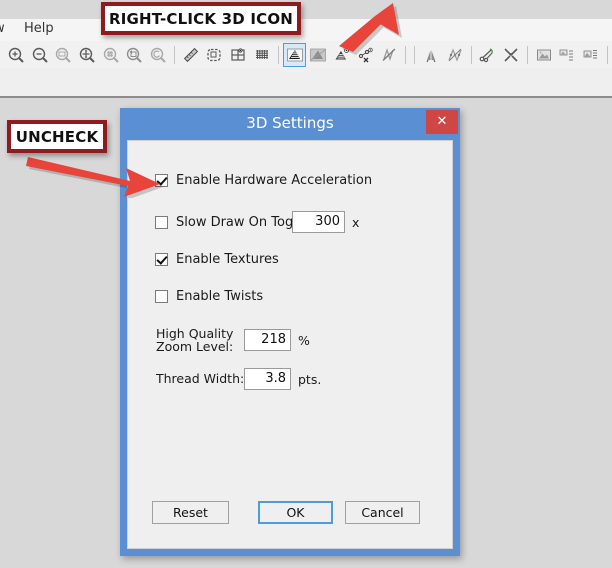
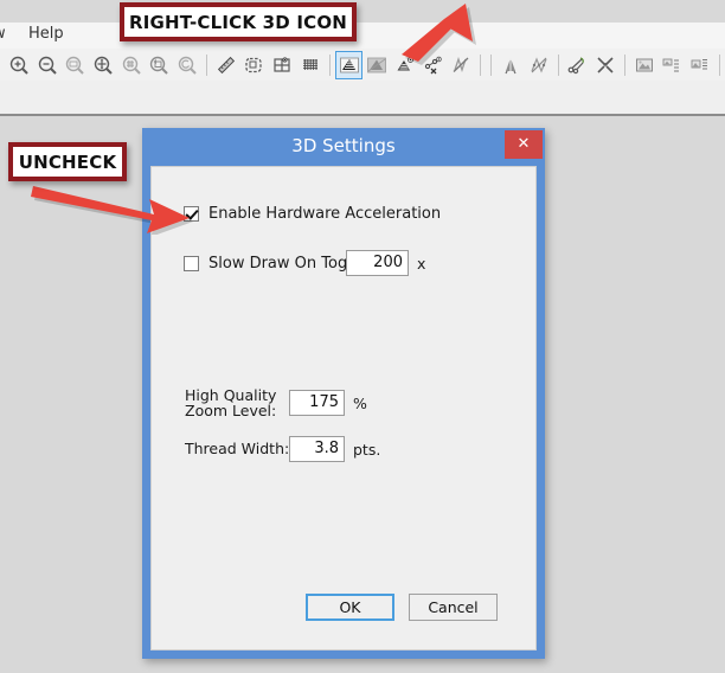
  Help
  3D Settings
  ✕
  Enable Hardware Acceleration
  Slow Draw On Tog
- 300
+ 200
  x
- Enable Textures
- Enable Twists
  High Quality
  Zoom Level:
- 218
+ 175
  %
  Thread Width:
  3.8
  pts.
- Reset
  OK
  Cancel
  RIGHT-CLICK 3D ICON
  UNCHECK
